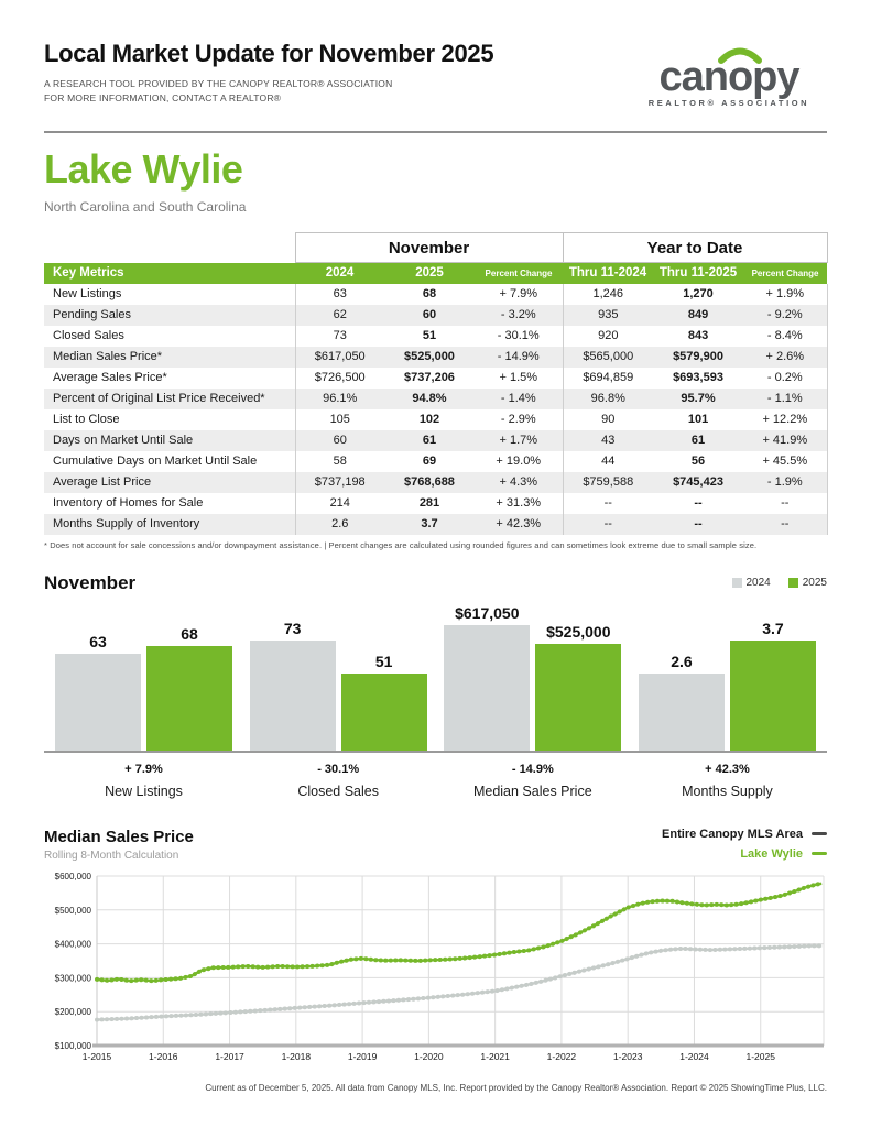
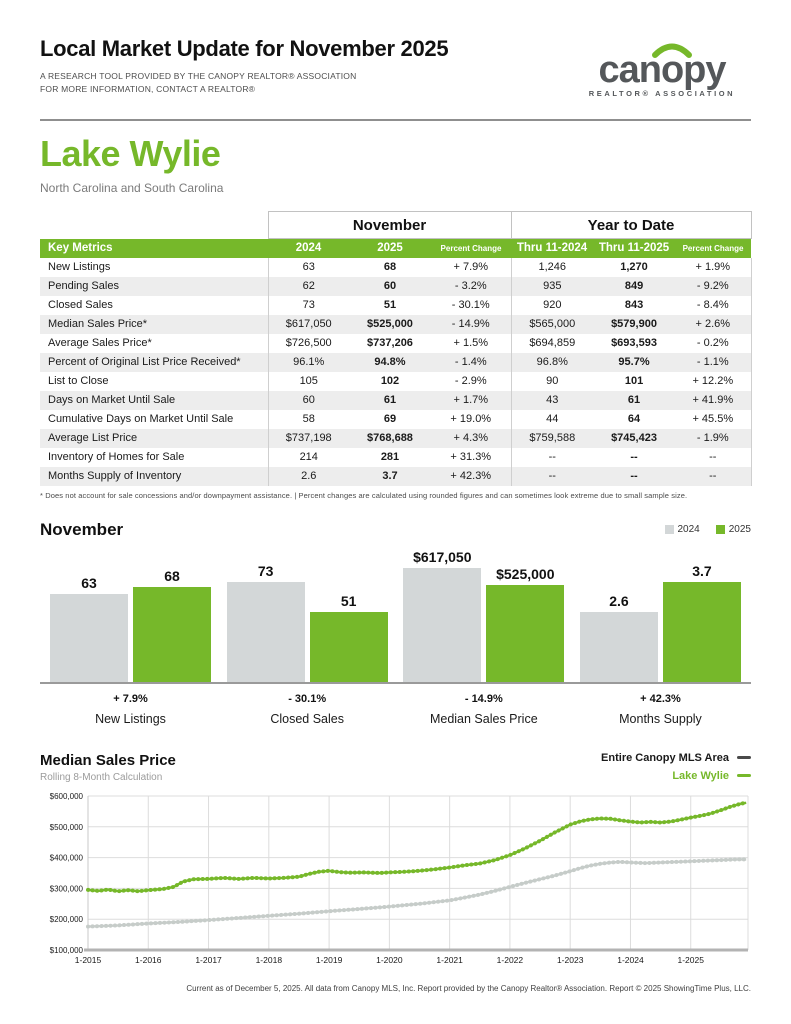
  Local Market Update for November 2025
  A RESEARCH TOOL PROVIDED BY THE CANOPY REALTOR® ASSOCIATION
  FOR MORE INFORMATION, CONTACT A REALTOR®
  canopy
  REALTOR® ASSOCIATION
  Lake Wylie
  North Carolina and South Carolina
  	November	Year to Date
  Key Metrics	2024	2025	Percent Change	Thru 11-2024	Thru 11-2025	Percent Change
  New Listings	63	68	+ 7.9%	1,246	1,270	+ 1.9%
  Pending Sales	62	60	- 3.2%	935	849	- 9.2%
  Closed Sales	73	51	- 30.1%	920	843	- 8.4%
  Median Sales Price*	$617,050	$525,000	- 14.9%	$565,000	$579,900	+ 2.6%
  Average Sales Price*	$726,500	$737,206	+ 1.5%	$694,859	$693,593	- 0.2%
  Percent of Original List Price Received*	96.1%	94.8%	- 1.4%	96.8%	95.7%	- 1.1%
  List to Close	105	102	- 2.9%	90	101	+ 12.2%
  Days on Market Until Sale	60	61	+ 1.7%	43	61	+ 41.9%
- Cumulative Days on Market Until Sale	58	69	+ 19.0%	44	56	+ 45.5%
+ Cumulative Days on Market Until Sale	58	69	+ 19.0%	44	64	+ 45.5%
  Average List Price	$737,198	$768,688	+ 4.3%	$759,588	$745,423	- 1.9%
  Inventory of Homes for Sale	214	281	+ 31.3%	--	--	--
  Months Supply of Inventory	2.6	3.7	+ 42.3%	--	--	--
  * Does not account for sale concessions and/or downpayment assistance. | Percent changes are calculated using rounded figures and can sometimes look extreme due to small sample size.
  November
  2024
  2025
  63
  68
  73
  51
  $617,050
  $525,000
  2.6
  3.7
  + 7.9%
  New Listings
  - 30.1%
  Closed Sales
  - 14.9%
  Median Sales Price
  + 42.3%
  Months Supply
  Median Sales Price
  Rolling 8-Month Calculation
  Entire Canopy MLS Area
  Lake Wylie
  1-2015
  1-2016
  1-2017
  1-2018
  1-2019
  1-2020
  1-2021
  1-2022
  1-2023
  1-2024
  1-2025
  $600,000
  $500,000
  $400,000
  $300,000
  $200,000
  $100,000
  Current as of December 5, 2025. All data from Canopy MLS, Inc. Report provided by the Canopy Realtor® Association. Report © 2025 ShowingTime Plus, LLC.
